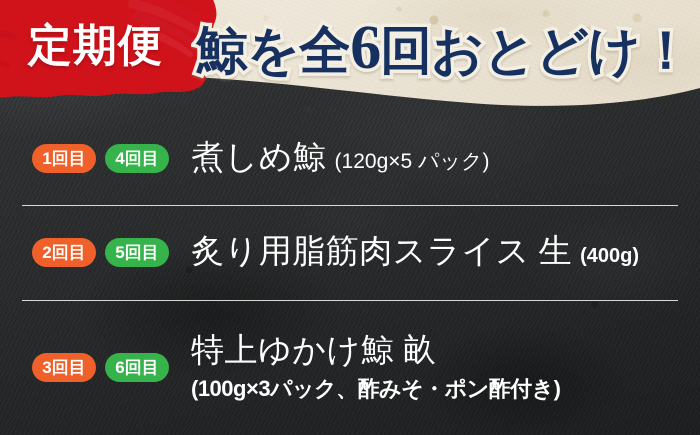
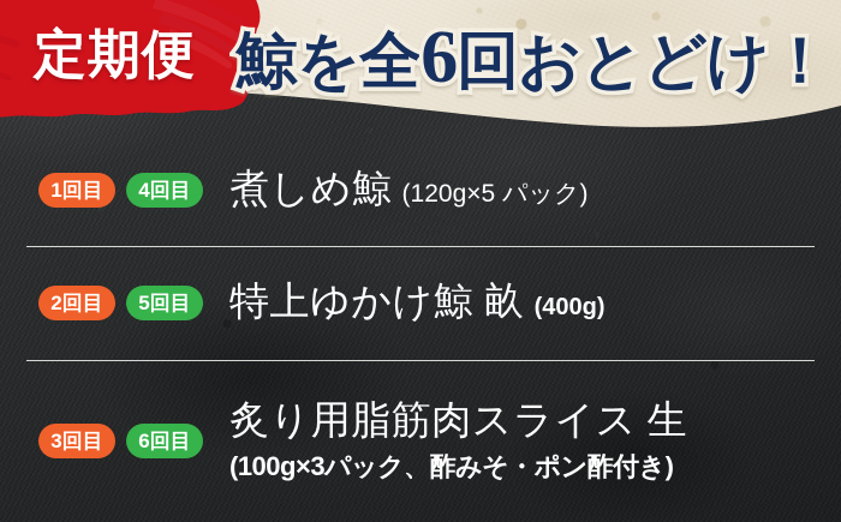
  定期便
  鯨を全6回おとどけ！
  1回目
  4回目
  煮しめ鯨
  (120g×5 パック)
  2回目
  5回目
- 炙り用脂筋肉スライス 生
+ 特上ゆかけ鯨 畝
  (400g)
  3回目
  6回目
- 特上ゆかけ鯨 畝
+ 炙り用脂筋肉スライス 生
  (100g×3パック、酢みそ・ポン酢付き)
